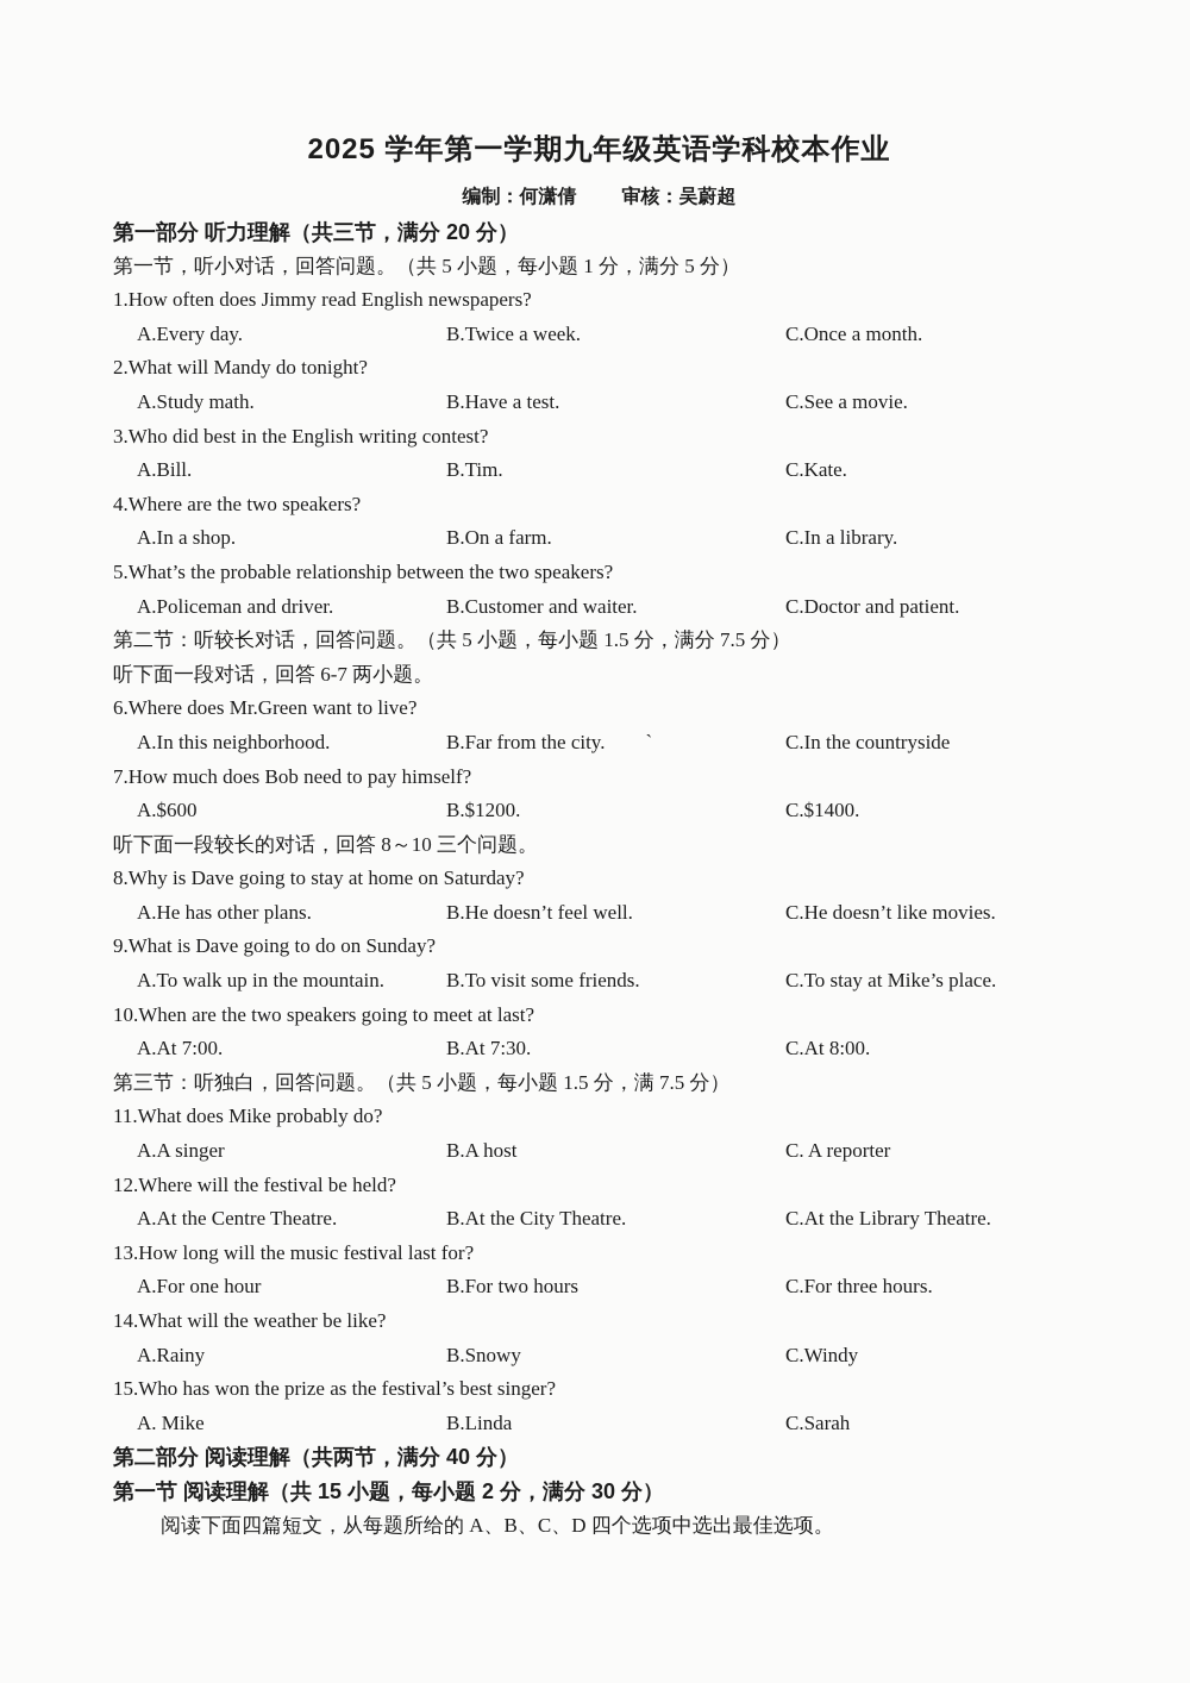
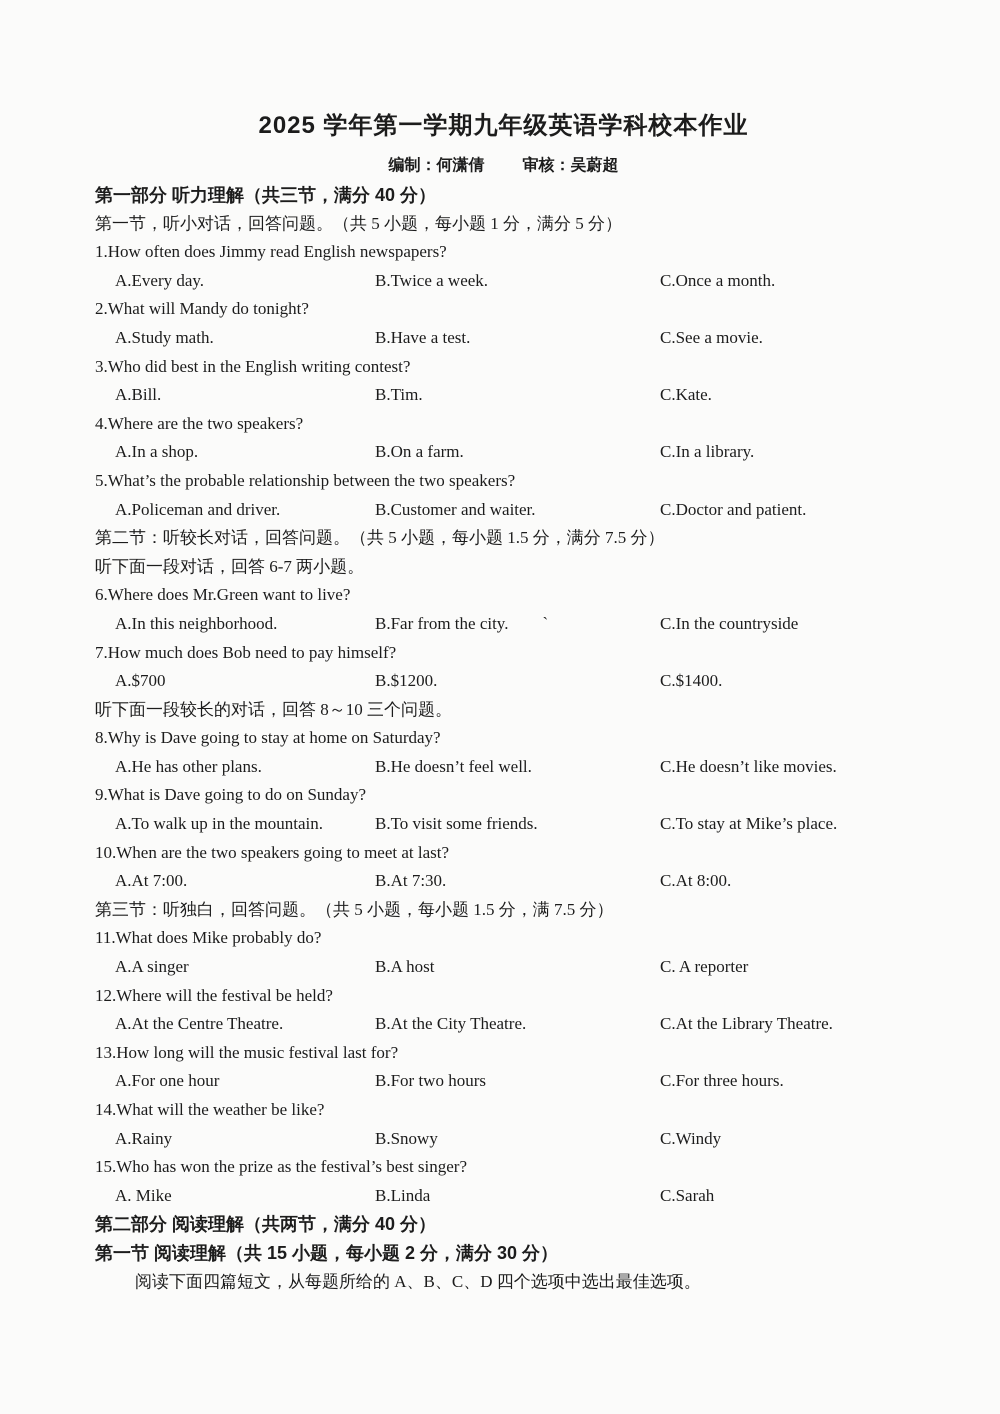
  2025 学年第一学期九年级英语学科校本作业
  编制：何潇倩 审核：吴蔚超
- 第一部分 听力理解（共三节，满分 20 分）
+ 第一部分 听力理解（共三节，满分 40 分）
  第一节，听小对话，回答问题。（共 5 小题，每小题 1 分，满分 5 分）
  1.How often does Jimmy read English newspapers?
  A.Every day.
  B.Twice a week.
  C.Once a month.
  2.What will Mandy do tonight?
  A.Study math.
  B.Have a test.
  C.See a movie.
  3.Who did best in the English writing contest?
  A.Bill.
  B.Tim.
  C.Kate.
  4.Where are the two speakers?
  A.In a shop.
  B.On a farm.
  C.In a library.
  5.What’s the probable relationship between the two speakers?
  A.Policeman and driver.
  B.Customer and waiter.
  C.Doctor and patient.
  第二节：听较长对话，回答问题。（共 5 小题，每小题 1.5 分，满分 7.5 分）
  听下面一段对话，回答 6-7 两小题。
  6.Where does Mr.Green want to live?
  A.In this neighborhood.
  B.Far from the city. `
  C.In the countryside
  7.How much does Bob need to pay himself?
- A.$600
+ A.$700
  B.$1200.
  C.$1400.
  听下面一段较长的对话，回答 8～10 三个问题。
  8.Why is Dave going to stay at home on Saturday?
  A.He has other plans.
  B.He doesn’t feel well.
  C.He doesn’t like movies.
  9.What is Dave going to do on Sunday?
  A.To walk up in the mountain.
  B.To visit some friends.
  C.To stay at Mike’s place.
  10.When are the two speakers going to meet at last?
  A.At 7:00.
  B.At 7:30.
  C.At 8:00.
  第三节：听独白，回答问题。（共 5 小题，每小题 1.5 分，满 7.5 分）
  11.What does Mike probably do?
  A.A singer
  B.A host
  C. A reporter
  12.Where will the festival be held?
  A.At the Centre Theatre.
  B.At the City Theatre.
  C.At the Library Theatre.
  13.How long will the music festival last for?
  A.For one hour
  B.For two hours
  C.For three hours.
  14.What will the weather be like?
  A.Rainy
  B.Snowy
  C.Windy
  15.Who has won the prize as the festival’s best singer?
  A. Mike
  B.Linda
  C.Sarah
  第二部分 阅读理解（共两节，满分 40 分）
  第一节 阅读理解（共 15 小题，每小题 2 分，满分 30 分）
  阅读下面四篇短文，从每题所给的 A、B、C、D 四个选项中选出最佳选项。
